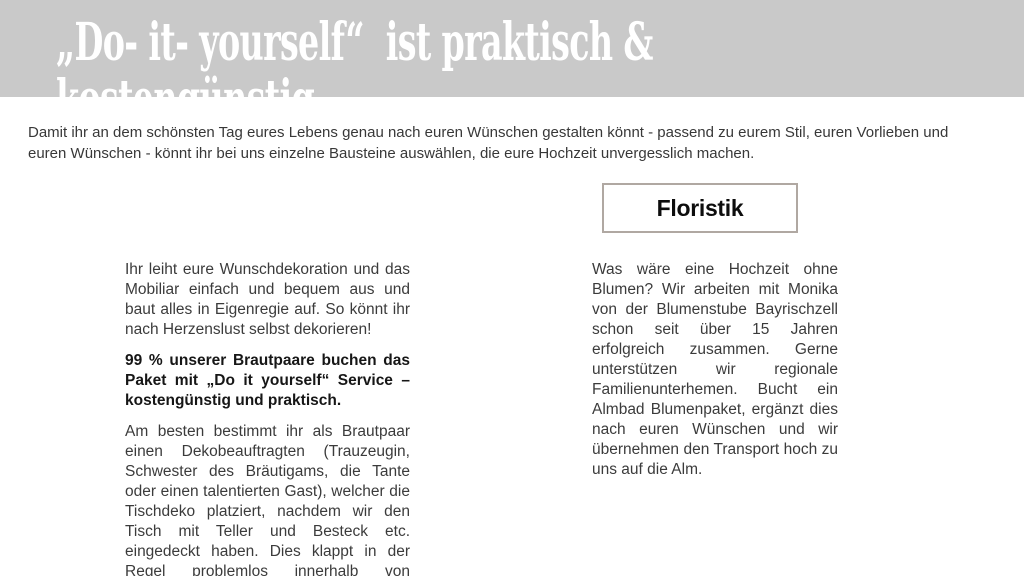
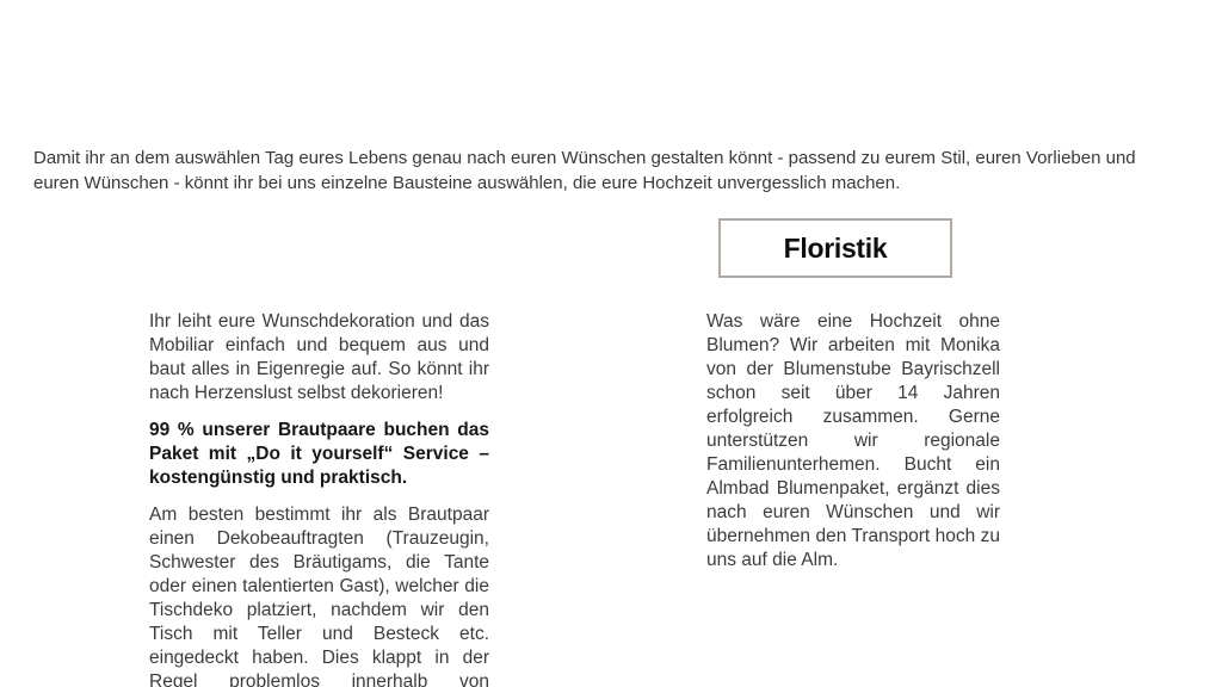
- „Do- it- yourself“ ist praktisch &
- Damit ihr an dem schönsten Tag eures Lebens genau nach euren Wünschen gestalten könnt - passend zu eurem Stil, euren Vorlieben und euren Wünschen - könnt ihr bei uns einzelne Bausteine auswählen, die eure Hochzeit unvergesslich machen.
+ Damit ihr an dem auswählen Tag eures Lebens genau nach euren Wünschen gestalten könnt - passend zu eurem Stil, euren Vorlieben und euren Wünschen - könnt ihr bei uns einzelne Bausteine auswählen, die eure Hochzeit unvergesslich machen.
  Floristik
  Ihr leiht eure Wunschdekoration und das Mobiliar einfach und bequem aus und baut alles in Eigenregie auf. So könnt ihr nach Herzenslust selbst dekorieren!
  99 % unserer Brautpaare buchen das Paket mit „Do it yourself“ Service – kostengünstig und praktisch.
  Am besten bestimmt ihr als Brautpaar einen Dekobeauftragten (Trauzeugin, Schwester des Bräutigams, die Tante oder einen talentierten Gast), welcher die Tischdeko platziert, nachdem wir den Tisch mit Teller und Besteck etc. eingedeckt haben. Dies klappt in der Regel problemlos innerhalb von
- Was wäre eine Hochzeit ohne Blumen? Wir arbeiten mit Monika von der Blumenstube Bayrischzell schon seit über 15 Jahren erfolgreich zusammen. Gerne unterstützen wir regionale Familienunterhemen. Bucht ein Almbad Blumenpaket, ergänzt dies nach euren Wünschen und wir übernehmen den Transport hoch zu uns auf die Alm.
+ Was wäre eine Hochzeit ohne Blumen? Wir arbeiten mit Monika von der Blumenstube Bayrischzell schon seit über 14 Jahren erfolgreich zusammen. Gerne unterstützen wir regionale Familienunterhemen. Bucht ein Almbad Blumenpaket, ergänzt dies nach euren Wünschen und wir übernehmen den Transport hoch zu uns auf die Alm.
